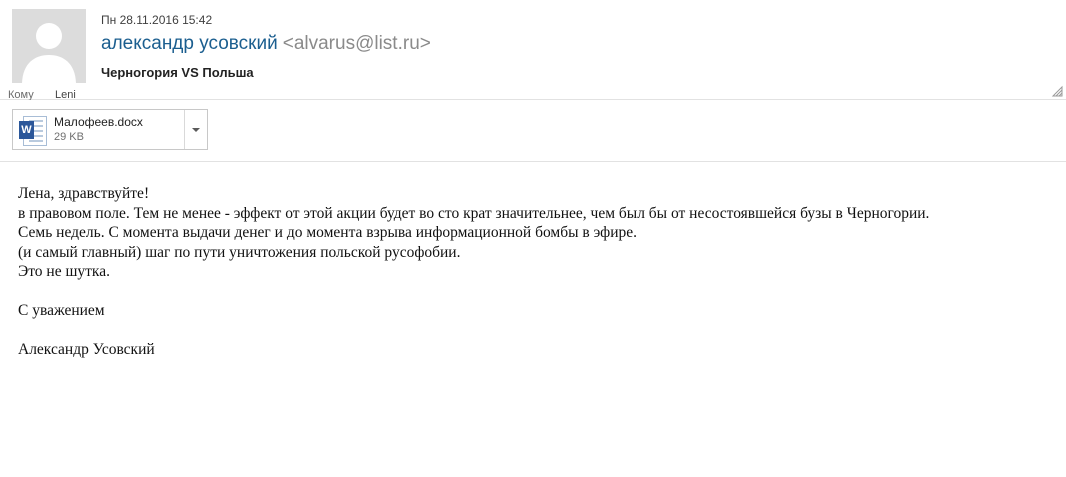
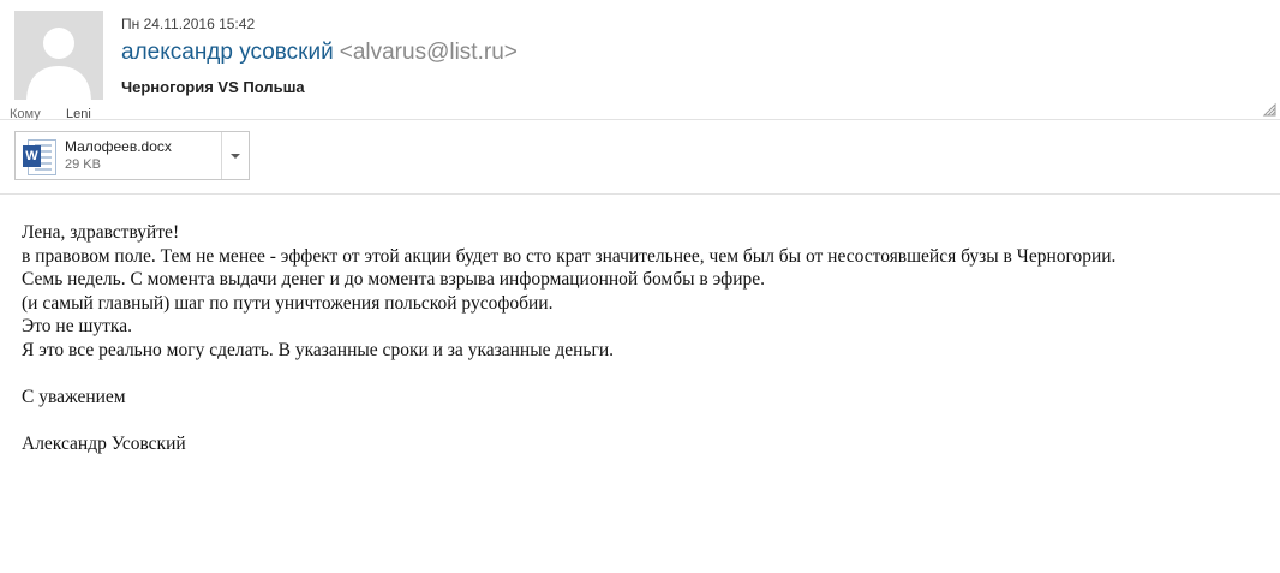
- Пн 28.11.2016 15:42
+ Пн 24.11.2016 15:42
  александр усовский <alvarus@list.ru>
  Черногория VS Польша
  Кому Leni
  W
  Малофеев.docx
  29 KB
  Лена, здравствуйте!
  в правовом поле. Тем не менее - эффект от этой акции будет во сто крат значительнее, чем был бы от несостоявшейся бузы в Черногории.
  Семь недель. С момента выдачи денег и до момента взрыва информационной бомбы в эфире.
  (и самый главный) шаг по пути уничтожения польской русофобии.
  Это не шутка.
+ Я это все реально могу сделать. В указанные сроки и за указанные деньги.
  С уважением
  Александр Усовский
